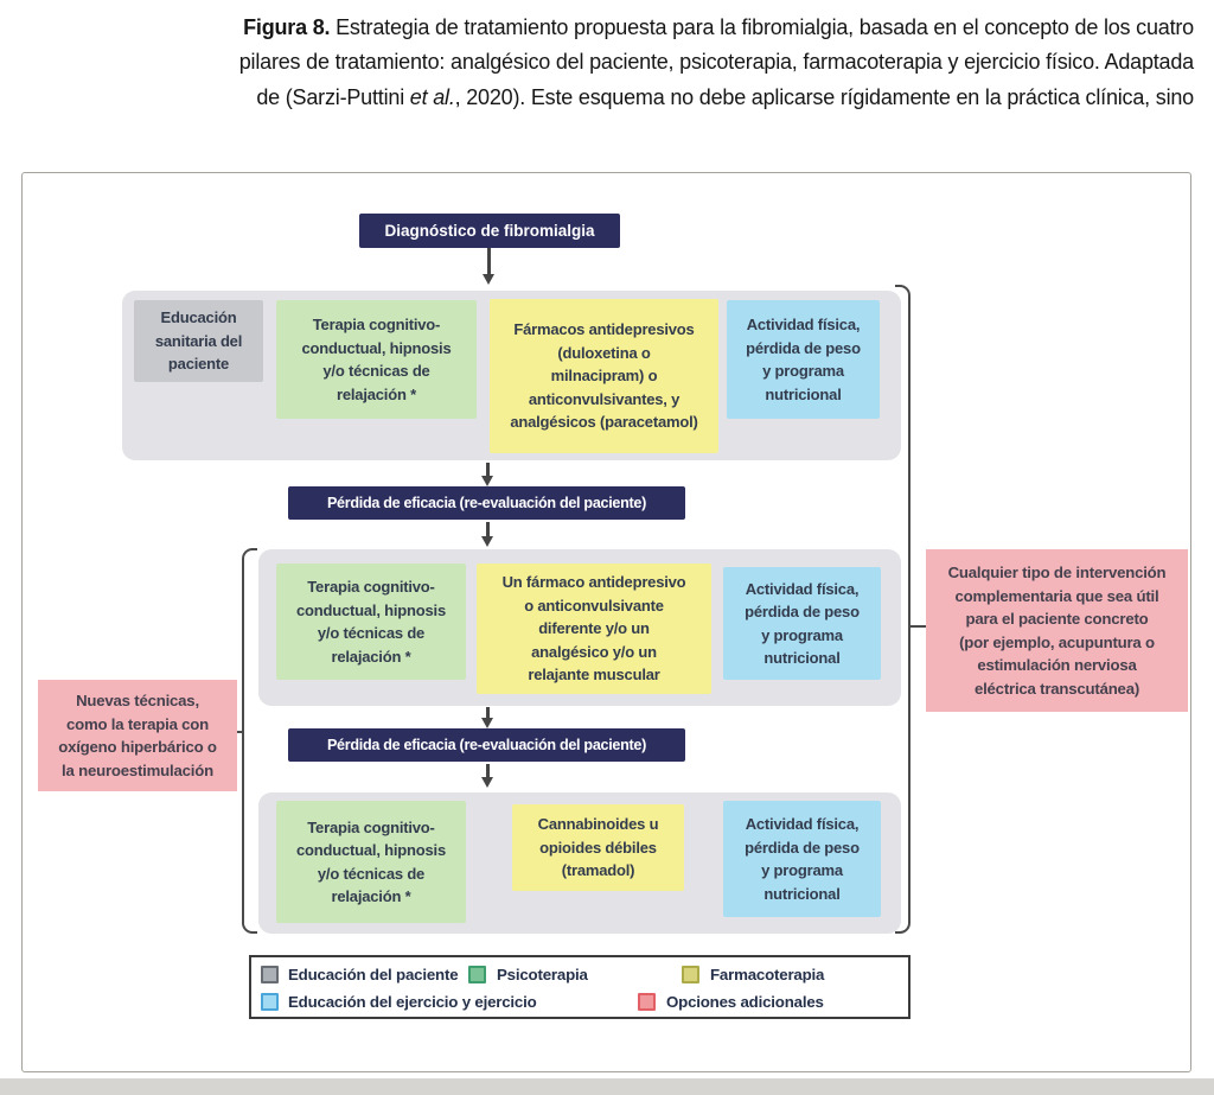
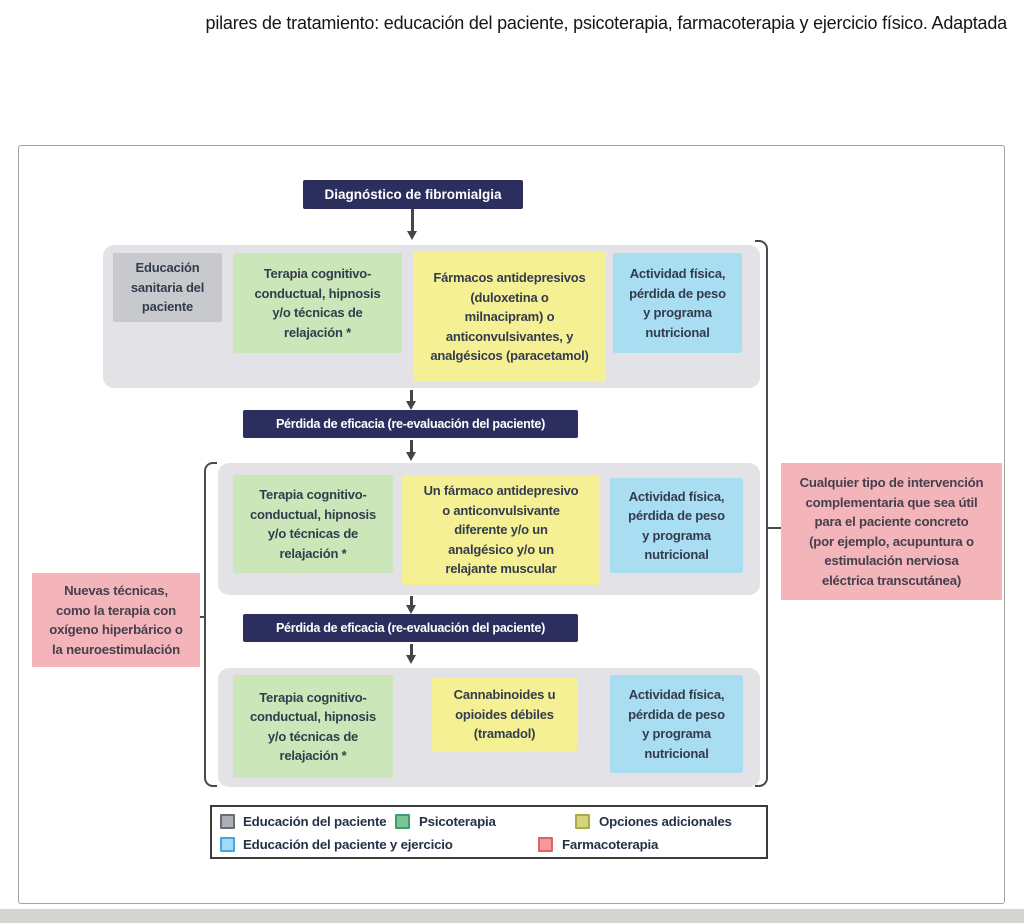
- Figura 8. Estrategia de tratamiento propuesta para la fibromialgia, basada en el concepto de los cuatro
- pilares de tratamiento: analgésico del paciente, psicoterapia, farmacoterapia y ejercicio físico. Adaptada
+ pilares de tratamiento: educación del paciente, psicoterapia, farmacoterapia y ejercicio físico. Adaptada
- de (Sarzi-Puttini et al., 2020). Este esquema no debe aplicarse rígidamente en la práctica clínica, sino
  Diagnóstico de fibromialgia
  Educación
  sanitaria del
  paciente
  Terapia cognitivo-
  conductual, hipnosis
  y/o técnicas de
  relajación *
  Fármacos antidepresivos
  (duloxetina o
  milnacipram) o
  anticonvulsivantes, y
  analgésicos (paracetamol)
  Actividad física,
  pérdida de peso
  y programa
  nutricional
  Pérdida de eficacia (re-evaluación del paciente)
  Terapia cognitivo-
  conductual, hipnosis
  y/o técnicas de
  relajación *
  Un fármaco antidepresivo
  o anticonvulsivante
  diferente y/o un
  analgésico y/o un
  relajante muscular
  Actividad física,
  pérdida de peso
  y programa
  nutricional
  Pérdida de eficacia (re-evaluación del paciente)
  Terapia cognitivo-
  conductual, hipnosis
  y/o técnicas de
  relajación *
  Cannabinoides u
  opioides débiles
  (tramadol)
  Actividad física,
  pérdida de peso
  y programa
  nutricional
  Nuevas técnicas,
  como la terapia con
  oxígeno hiperbárico o
  la neuroestimulación
  Cualquier tipo de intervención
  complementaria que sea útil
  para el paciente concreto
  (por ejemplo, acupuntura o
  estimulación nerviosa
  eléctrica transcutánea)
  Educación del paciente
  Psicoterapia
- Farmacoterapia
+ Opciones adicionales
- Educación del ejercicio y ejercicio
+ Educación del paciente y ejercicio
- Opciones adicionales
+ Farmacoterapia
